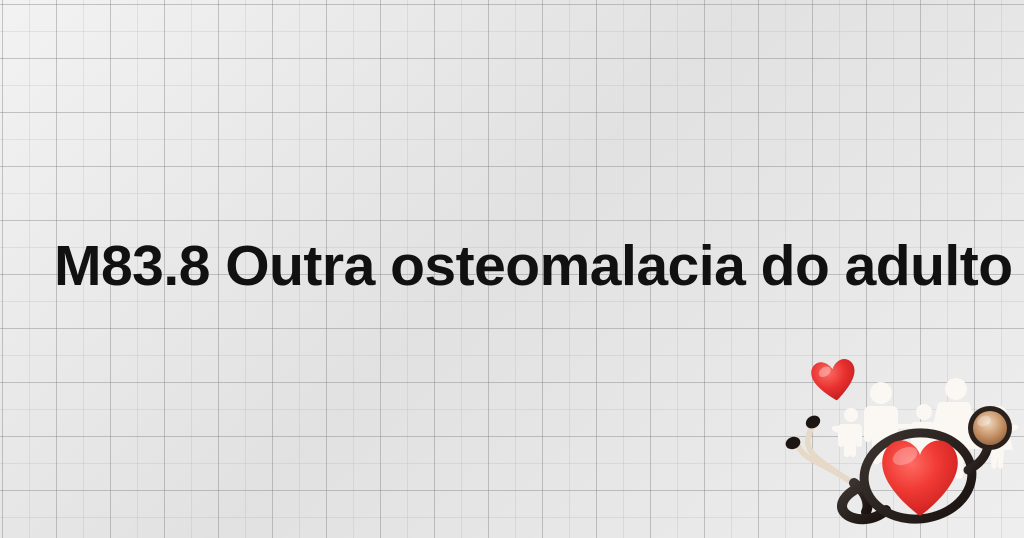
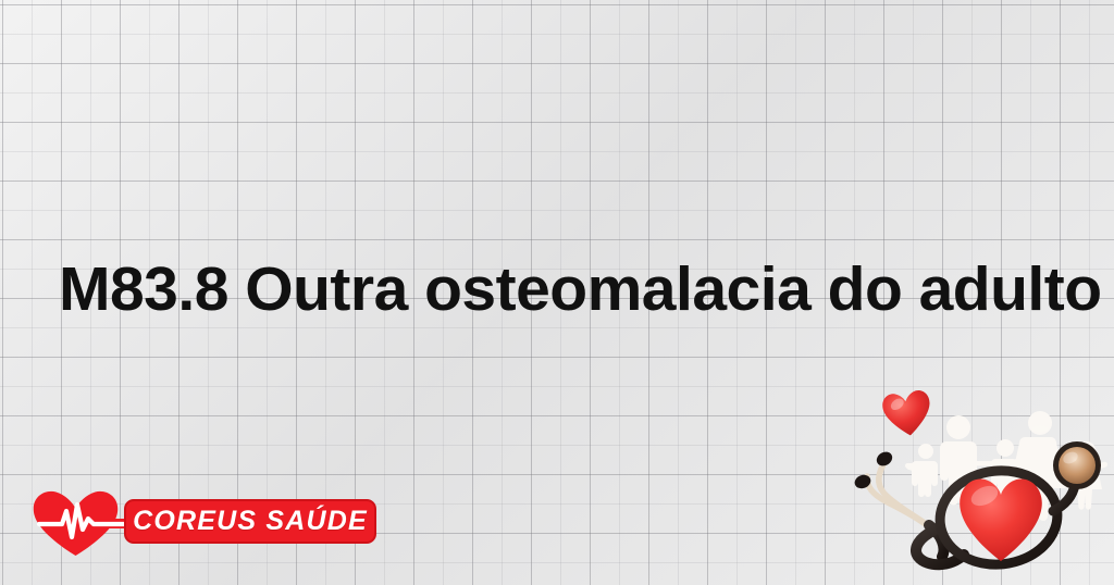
  M83.8 Outra osteomalacia do adulto
+ COREUS SAÚDE
